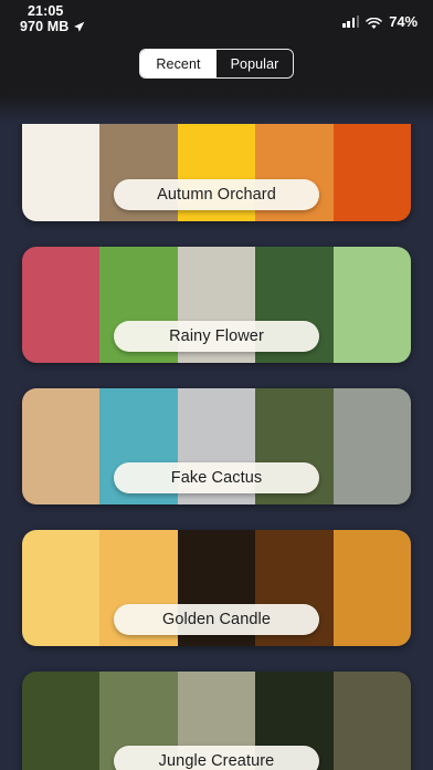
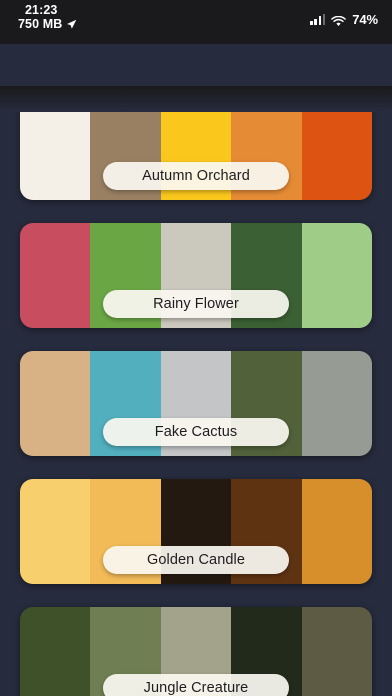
- 21:05
+ 21:23
- 970 MB
+ 750 MB
  74%
- Recent
- Popular
  Autumn Orchard
  Rainy Flower
  Fake Cactus
  Golden Candle
  Jungle Creature
